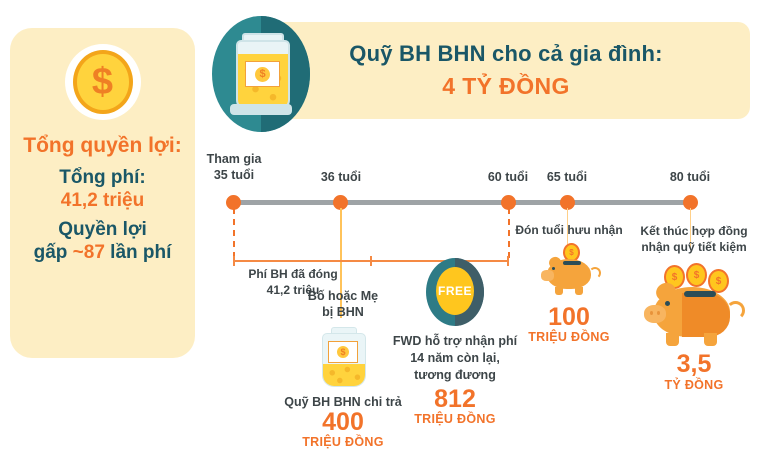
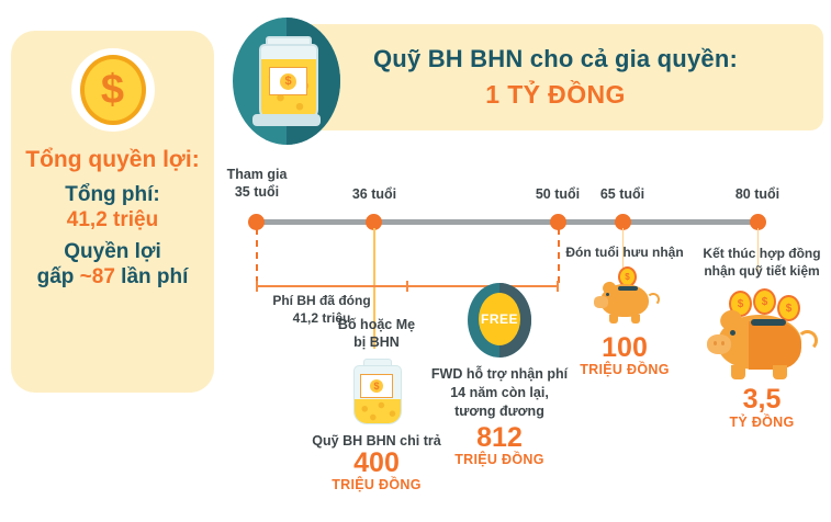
  $
  Tổng quyền lợi:
  Tổng phí:
  41,2 triệu
  Quyền lợi
  gấp ~87 lần phí
- Quỹ BH BHN cho cả gia đình:
+ Quỹ BH BHN cho cả gia quyền:
- 4 TỶ ĐỒNG
+ 1 TỶ ĐỒNG
  $
  Tham gia
  35 tuổi
  36 tuổi
- 60 tuổi
+ 50 tuổi
  65 tuổi
  80 tuổi
  Phí BH đã đóng
  41,2 triệu
  Bố hoặc Mẹ
  bị BHN
  $
  Quỹ BH BHN chi trả
  400
  TRIỆU ĐỒNG
  FREE
  FWD hỗ trợ nhận phí
  14 năm còn lại,
  tương đương
  812
  TRIỆU ĐỒNG
  Đón tuổi hưu nhận
  $
  100
  TRIỆU ĐỒNG
  Kết thúc hợp đồng
  nhận quỹ tiết kiệm
  $
  $
  $
  3,5
  TỶ ĐỒNG
